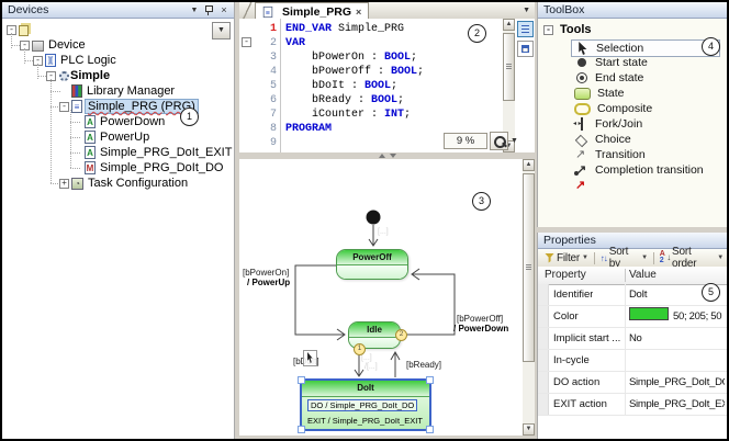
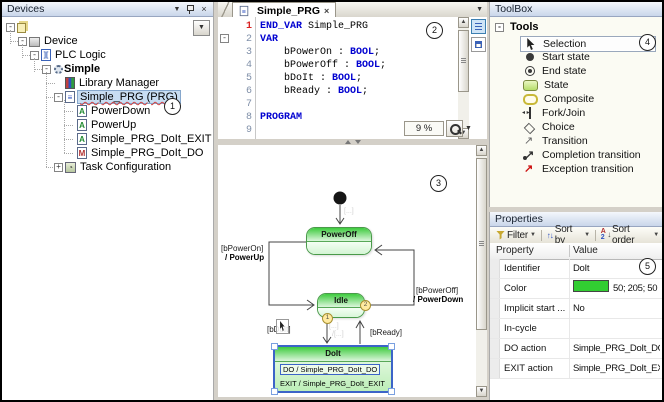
  Devices
  ×
  -
  -
  Device
  -
  PLC Logic
  -
  Simple
  Library Manager
  -
  ≡
  Simple_PRG (PRG)
  A
  PowerDown
  A
  PowerUp
  A
  Simple_PRG_DoIt_EXIT
  M
  Simple_PRG_DoIt_DO
  +
  ◔
  Task Configuration
  1
  Simple_PRG
  ×
  1
  END_VAR Simple_PRG
  2
  VAR
  3
  bPowerOn : BOOL;
  4
  bPowerOff : BOOL;
  5
  bDoIt : BOOL;
  6
  bReady : BOOL;
  7
- iCounter : INT;
  8
  PROGRAM
  9
  -
  9 %
  2
  PowerOff
  Idle
  DoIt
  DO / Simple_PRG_DoIt_DO
  EXIT / Simple_PRG_DoIt_EXIT
  [bPowerOn]
  / PowerUp
  [bPowerOff]
  / PowerDown
  [bDoIt]
  [bReady]
  3
  ToolBox
  -
  Tools
  Selection
  Start state
  End state
  State
  Composite
  Fork/Join
  Choice
  Transition
  Completion transition
+ Exception transition
  4
  Properties
  Filter
  ↑↓
  Sort by
  ↓
  Sort order
  Property
  Value
  Identifier
  DoIt
  Color
  50; 205; 50
  Implicit start ...
  No
  In-cycle
  DO action
  Simple_PRG_DoIt_D
  EXIT action
  Simple_PRG_DoIt_E
  5
